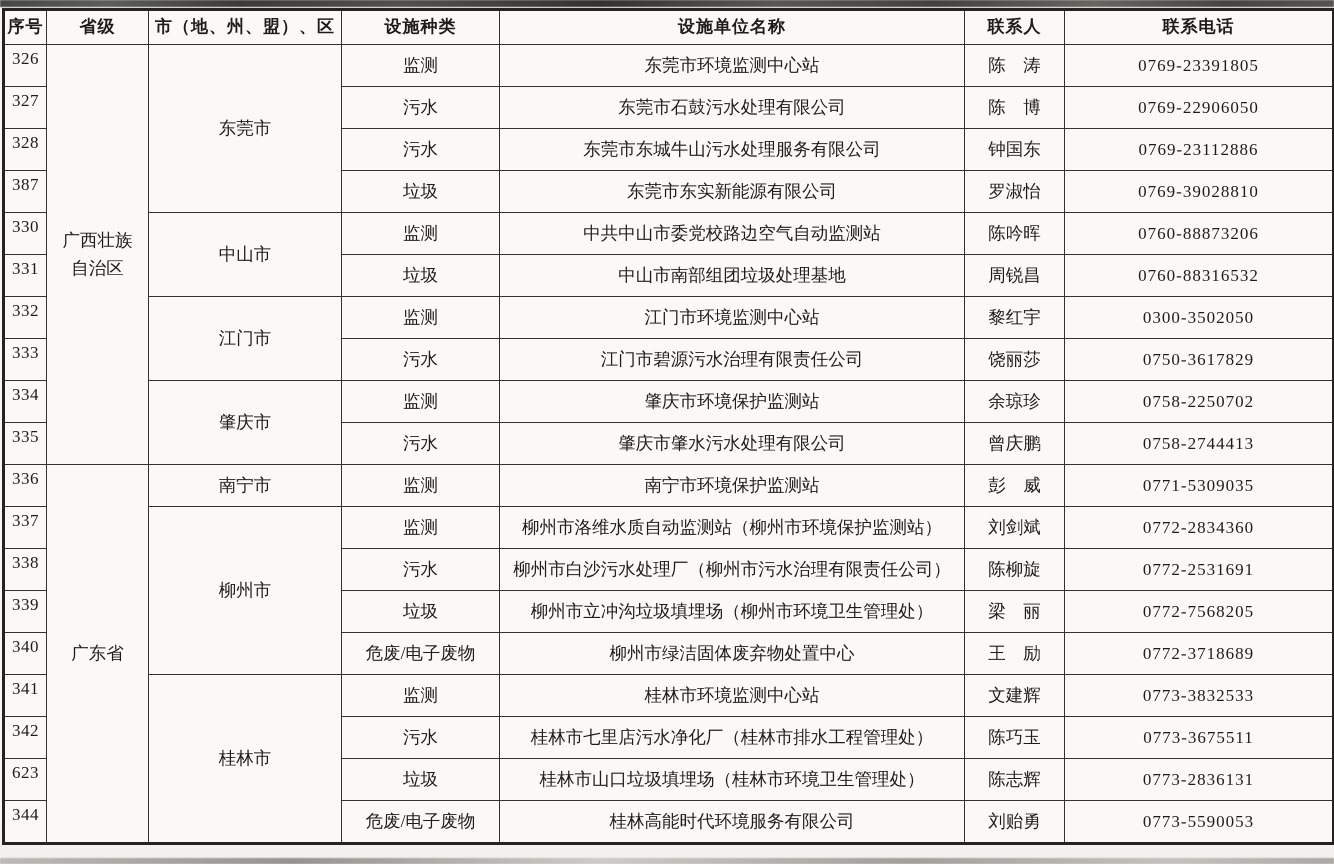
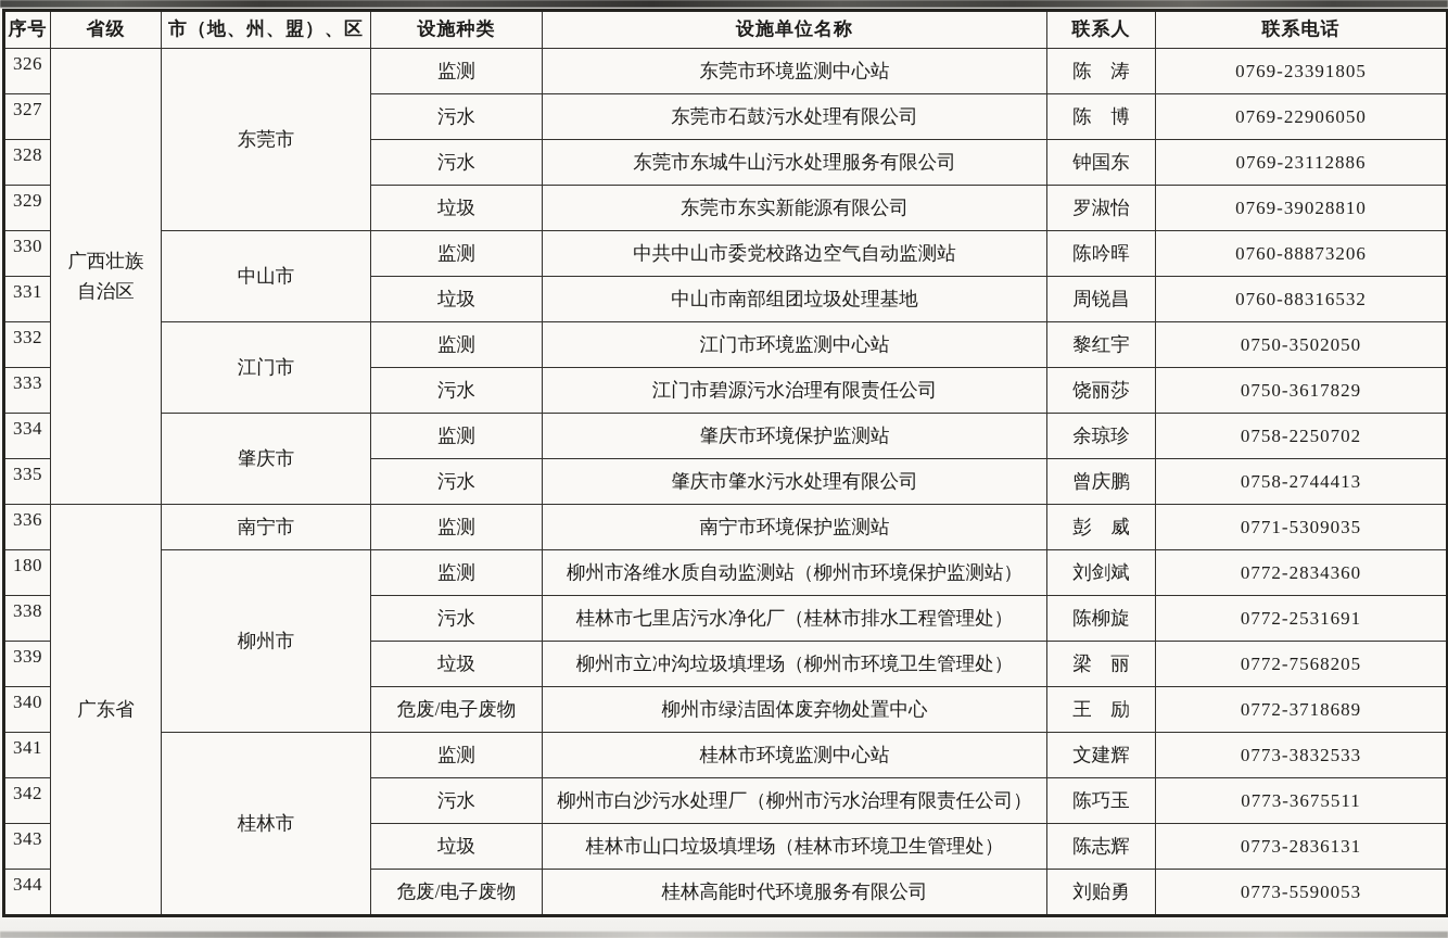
  序号	省级	市（地、州、盟）、区	设施种类	设施单位名称	联系人	联系电话
  326	广西壮族自治区	东莞市	监测	东莞市环境监测中心站	陈 涛	0769-23391805
  327	污水	东莞市石鼓污水处理有限公司	陈 博	0769-22906050
  328	污水	东莞市东城牛山污水处理服务有限公司	钟国东	0769-23112886
- 387	垃圾	东莞市东实新能源有限公司	罗淑怡	0769-39028810
+ 329	垃圾	东莞市东实新能源有限公司	罗淑怡	0769-39028810
  330	中山市	监测	中共中山市委党校路边空气自动监测站	陈吟晖	0760-88873206
  331	垃圾	中山市南部组团垃圾处理基地	周锐昌	0760-88316532
- 332	江门市	监测	江门市环境监测中心站	黎红宇	0300-3502050
+ 332	江门市	监测	江门市环境监测中心站	黎红宇	0750-3502050
  333	污水	江门市碧源污水治理有限责任公司	饶丽莎	0750-3617829
  334	肇庆市	监测	肇庆市环境保护监测站	余琼珍	0758-2250702
  335	污水	肇庆市肇水污水处理有限公司	曾庆鹏	0758-2744413
  336	广东省	南宁市	监测	南宁市环境保护监测站	彭 威	0771-5309035
- 337	柳州市	监测	柳州市洛维水质自动监测站（柳州市环境保护监测站）	刘剑斌	0772-2834360
+ 180	柳州市	监测	柳州市洛维水质自动监测站（柳州市环境保护监测站）	刘剑斌	0772-2834360
- 338	污水	柳州市白沙污水处理厂（柳州市污水治理有限责任公司）	陈柳旋	0772-2531691
+ 338	污水	桂林市七里店污水净化厂（桂林市排水工程管理处）	陈柳旋	0772-2531691
  339	垃圾	柳州市立冲沟垃圾填埋场（柳州市环境卫生管理处）	梁 丽	0772-7568205
  340	危废/电子废物	柳州市绿洁固体废弃物处置中心	王 励	0772-3718689
  341	桂林市	监测	桂林市环境监测中心站	文建辉	0773-3832533
- 342	污水	桂林市七里店污水净化厂（桂林市排水工程管理处）	陈巧玉	0773-3675511
+ 342	污水	柳州市白沙污水处理厂（柳州市污水治理有限责任公司）	陈巧玉	0773-3675511
- 623	垃圾	桂林市山口垃圾填埋场（桂林市环境卫生管理处）	陈志辉	0773-2836131
+ 343	垃圾	桂林市山口垃圾填埋场（桂林市环境卫生管理处）	陈志辉	0773-2836131
  344	危废/电子废物	桂林高能时代环境服务有限公司	刘贻勇	0773-5590053
